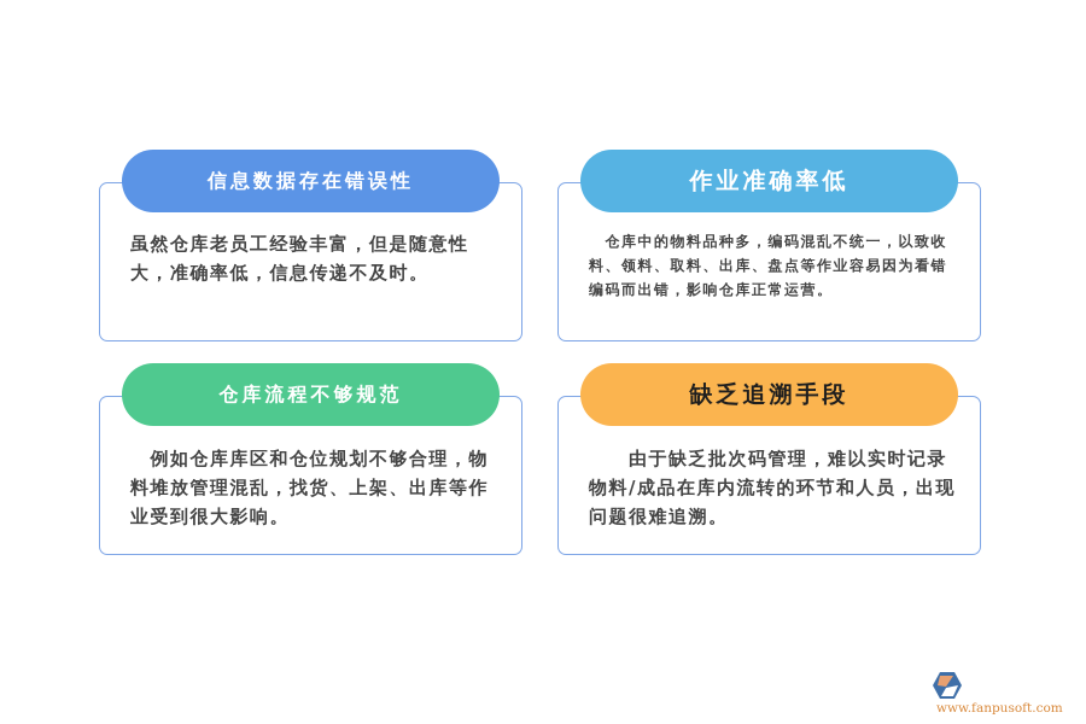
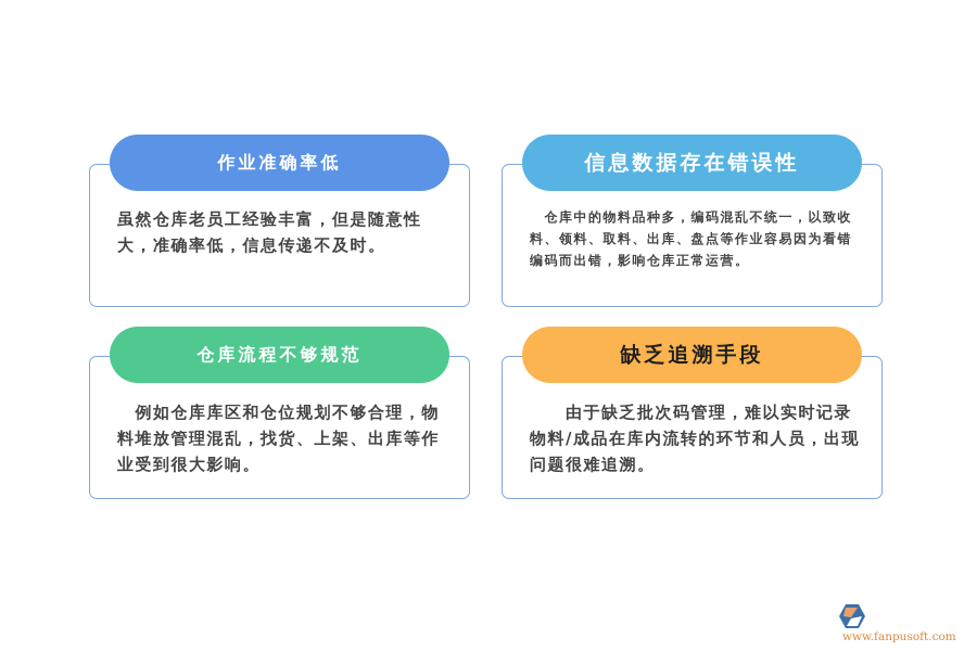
- 信息数据存在错误性
+ 作业准确率低
  虽然仓库老员工经验丰富，但是随意性大，准确率低，信息传递不及时。
- 作业准确率低
+ 信息数据存在错误性
  仓库中的物料品种多，编码混乱不统一，以致收料、领料、取料、出库、盘点等作业容易因为看错编码而出错，影响仓库正常运营。
  仓库流程不够规范
  例如仓库库区和仓位规划不够合理，物料堆放管理混乱，找货、上架、出库等作业受到很大影响。
  缺乏追溯手段
  由于缺乏批次码管理，难以实时记录物料/成品在库内流转的环节和人员，出现问题很难追溯。
  www.fanpusoft.com
